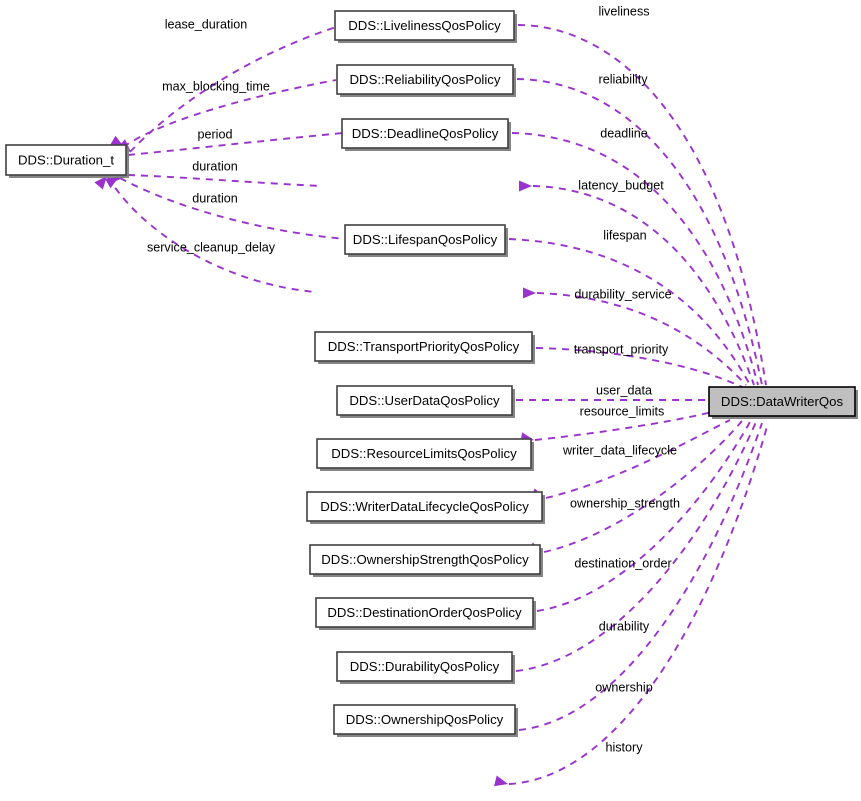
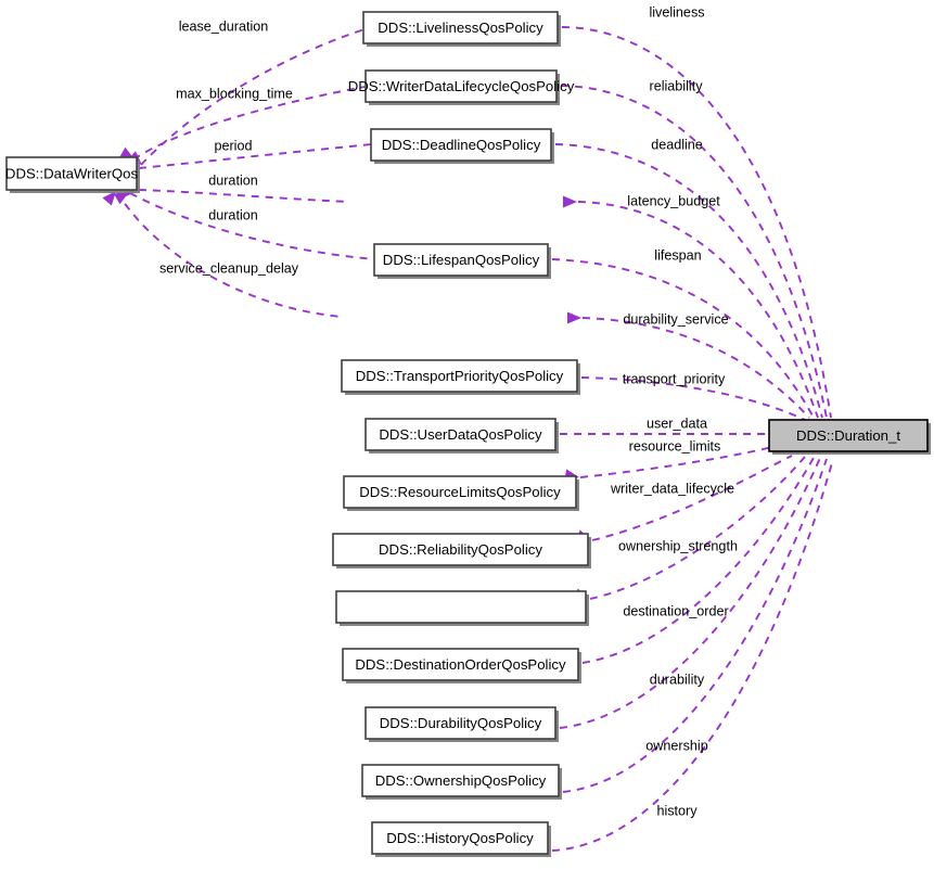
- DDS::Duration_t
+ DDS::DataWriterQos
  DDS::LivelinessQosPolicy
- DDS::ReliabilityQosPolicy
+ DDS::WriterDataLifecycleQosPolicy
  DDS::DeadlineQosPolicy
  DDS::LifespanQosPolicy
  DDS::TransportPriorityQosPolicy
  DDS::UserDataQosPolicy
  DDS::ResourceLimitsQosPolicy
- DDS::WriterDataLifecycleQosPolicy
+ DDS::ReliabilityQosPolicy
- DDS::OwnershipStrengthQosPolicy
  DDS::DestinationOrderQosPolicy
  DDS::DurabilityQosPolicy
  DDS::OwnershipQosPolicy
+ DDS::HistoryQosPolicy
- DDS::DataWriterQos
+ DDS::Duration_t
  lease_duration
  max_blocking_time
  period
  duration
  duration
  service_cleanup_delay
  liveliness
  reliability
  deadline
  latency_budget
  lifespan
  durability_service
  transport_priority
  user_data
  resource_limits
  writer_data_lifecycle
  ownership_strength
  destination_order
  durability
  ownership
  history
